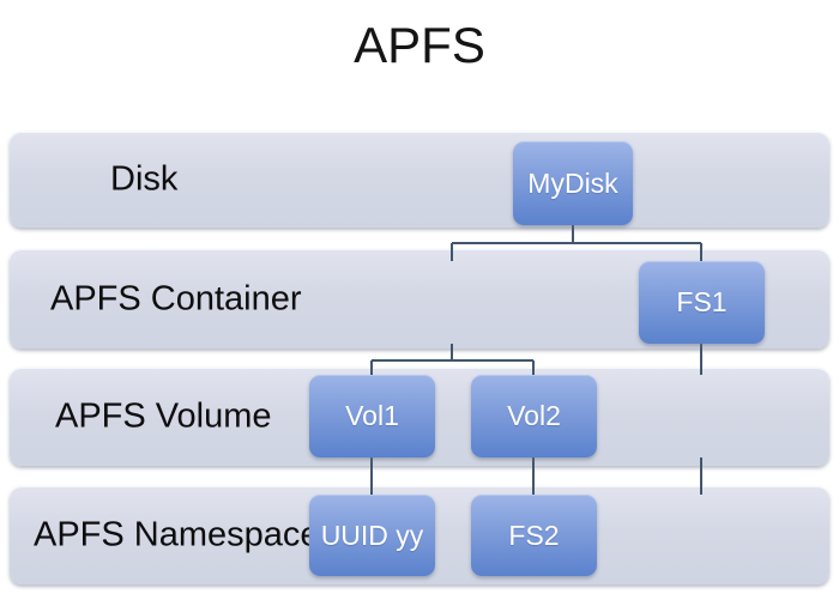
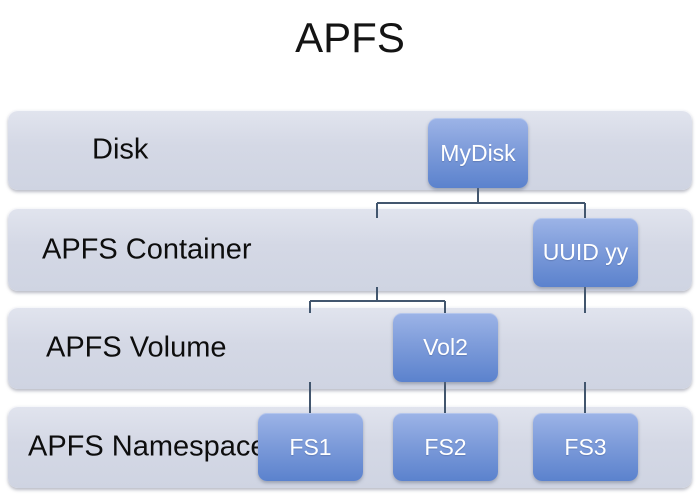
  APFS
  Disk
  APFS Container
  APFS Volume
  APFS Namespac
  MyDisk
- FS1
+ UUID yy
- Vol1
  Vol2
- UUID yy
+ FS1
  FS2
+ FS3
